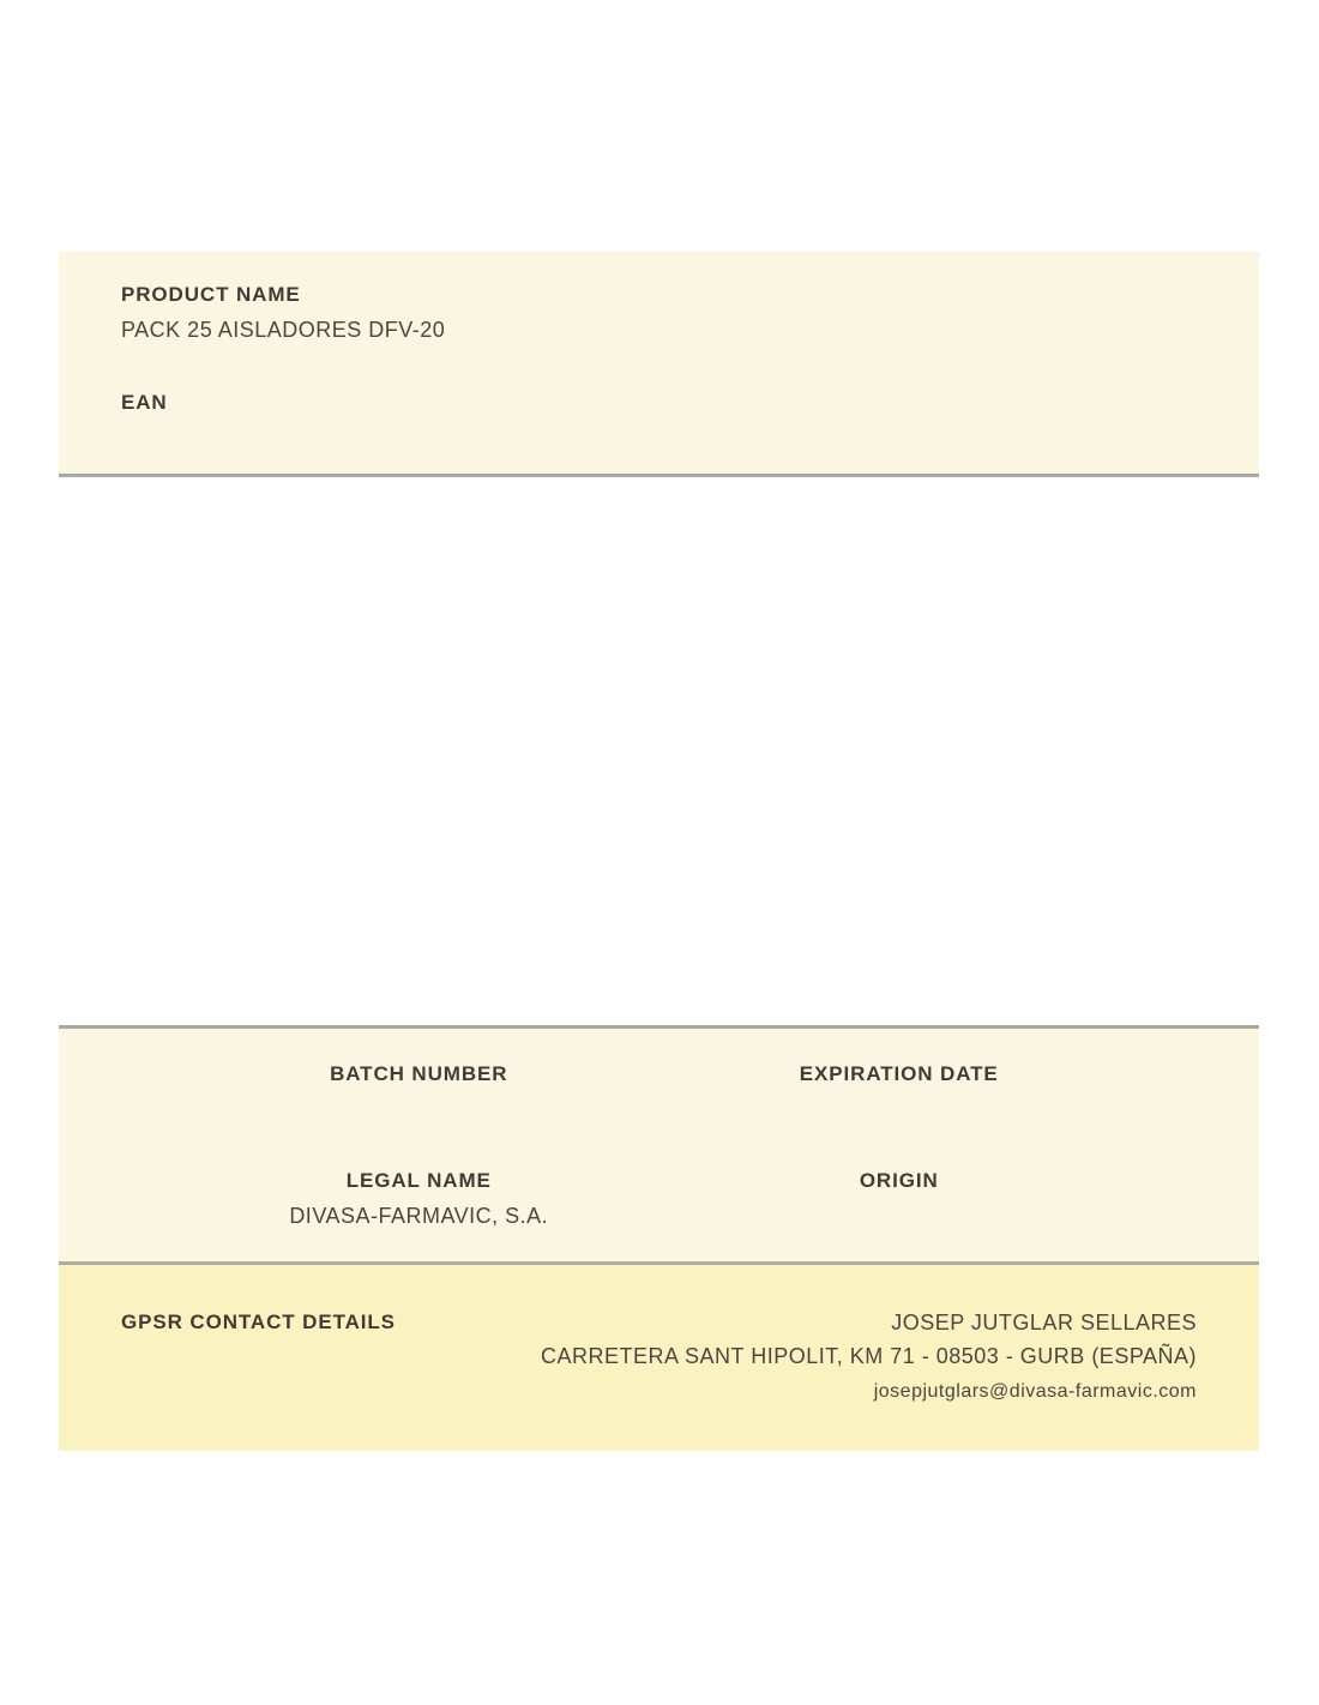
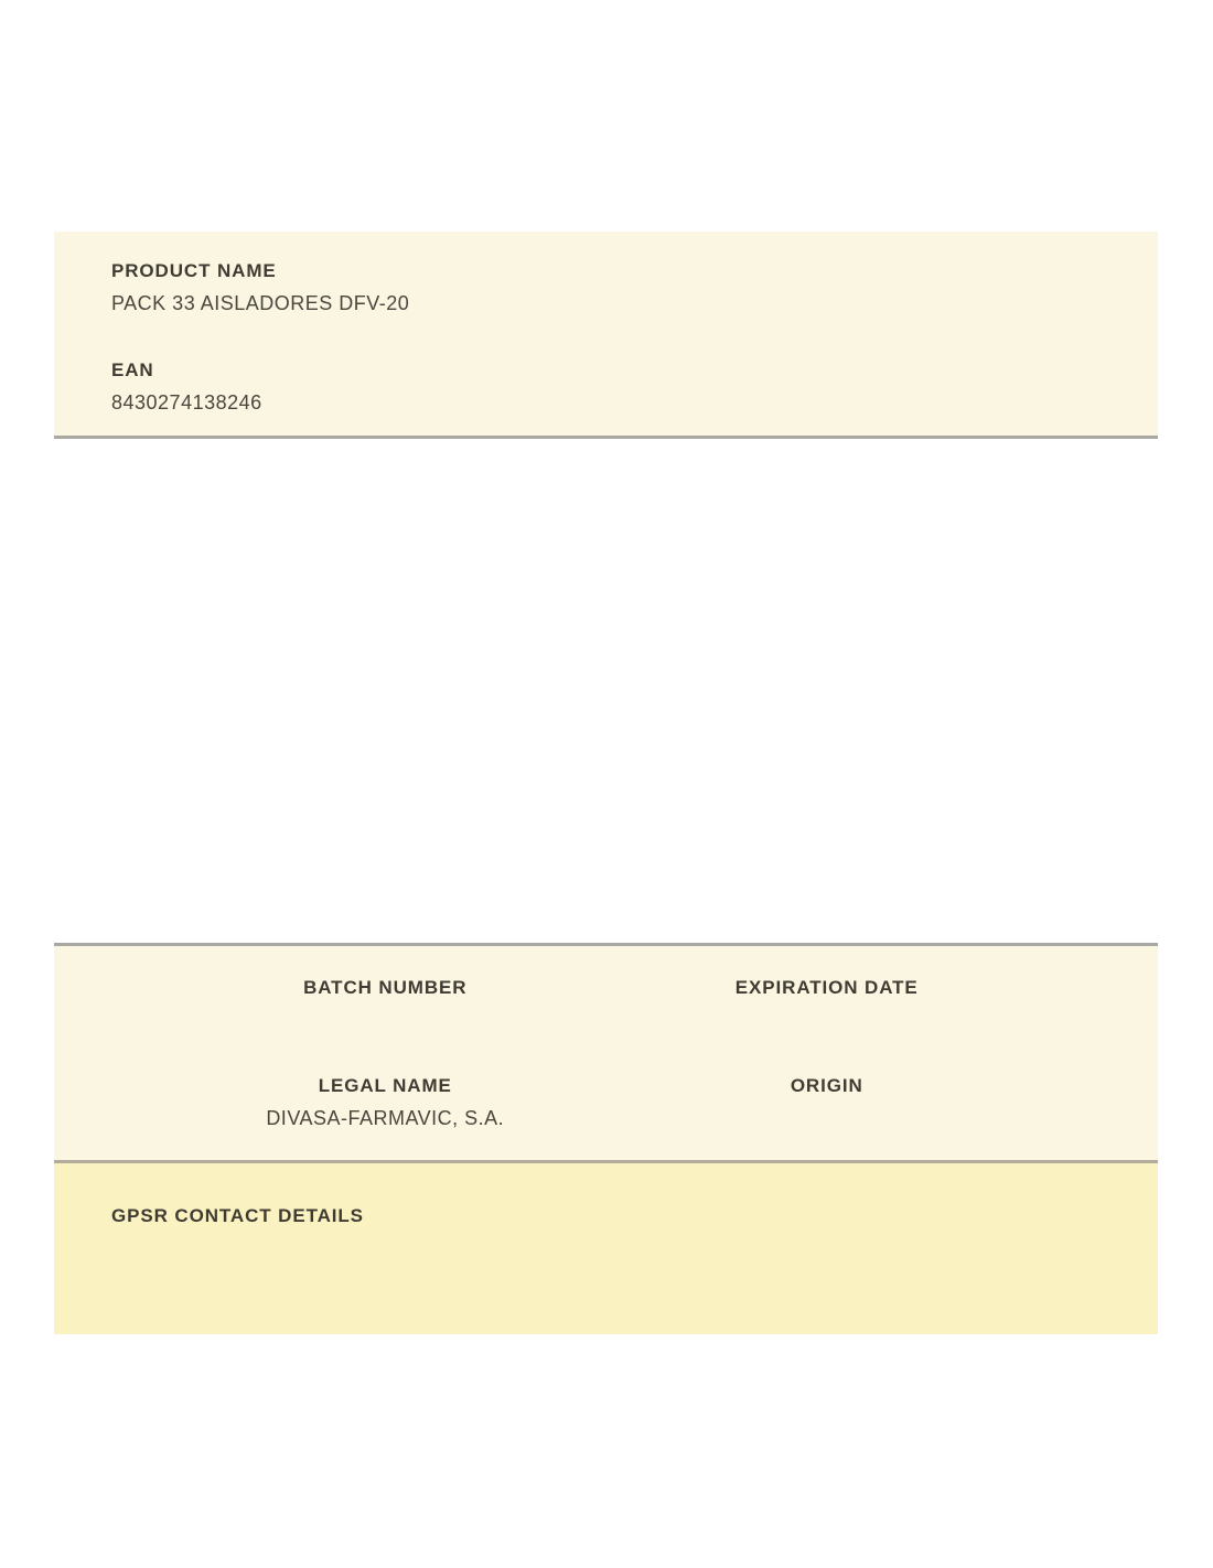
  PRODUCT NAME
- PACK 25 AISLADORES DFV-20
+ PACK 33 AISLADORES DFV-20
  EAN
+ 8430274138246
  BATCH NUMBER
  EXPIRATION DATE
  LEGAL NAME
  DIVASA-FARMAVIC, S.A.
  ORIGIN
  GPSR CONTACT DETAILS
- JOSEP JUTGLAR SELLARES
- CARRETERA SANT HIPOLIT, KM 71 - 08503 - GURB (ESPAÑA)
- josepjutglars@divasa-farmavic.com
